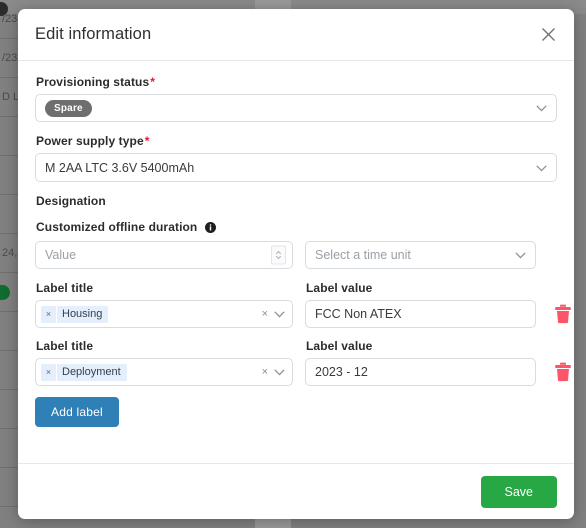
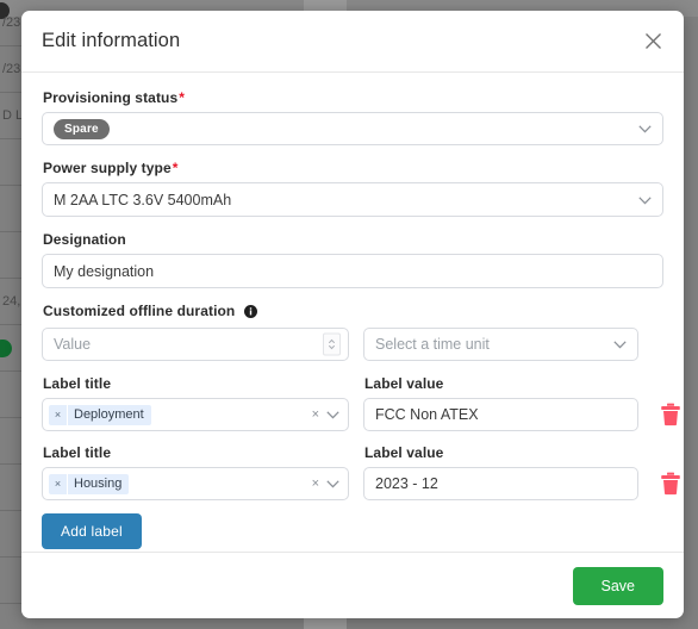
  /23
  /23
  24,
  Edit information
  Provisioning status*
  Spare
  Power supply type*
  M 2AA LTC 3.6V 5400mAh
  Designation
+ My designation
  Customized offline duration
  Value
  Select a time unit
  Label title
  ×
- Housing
+ Deployment
  ×
  Label value
  FCC Non ATEX
  Label title
  ×
- Deployment
+ Housing
  ×
  Label value
  2023 - 12
  Add label
  Save
